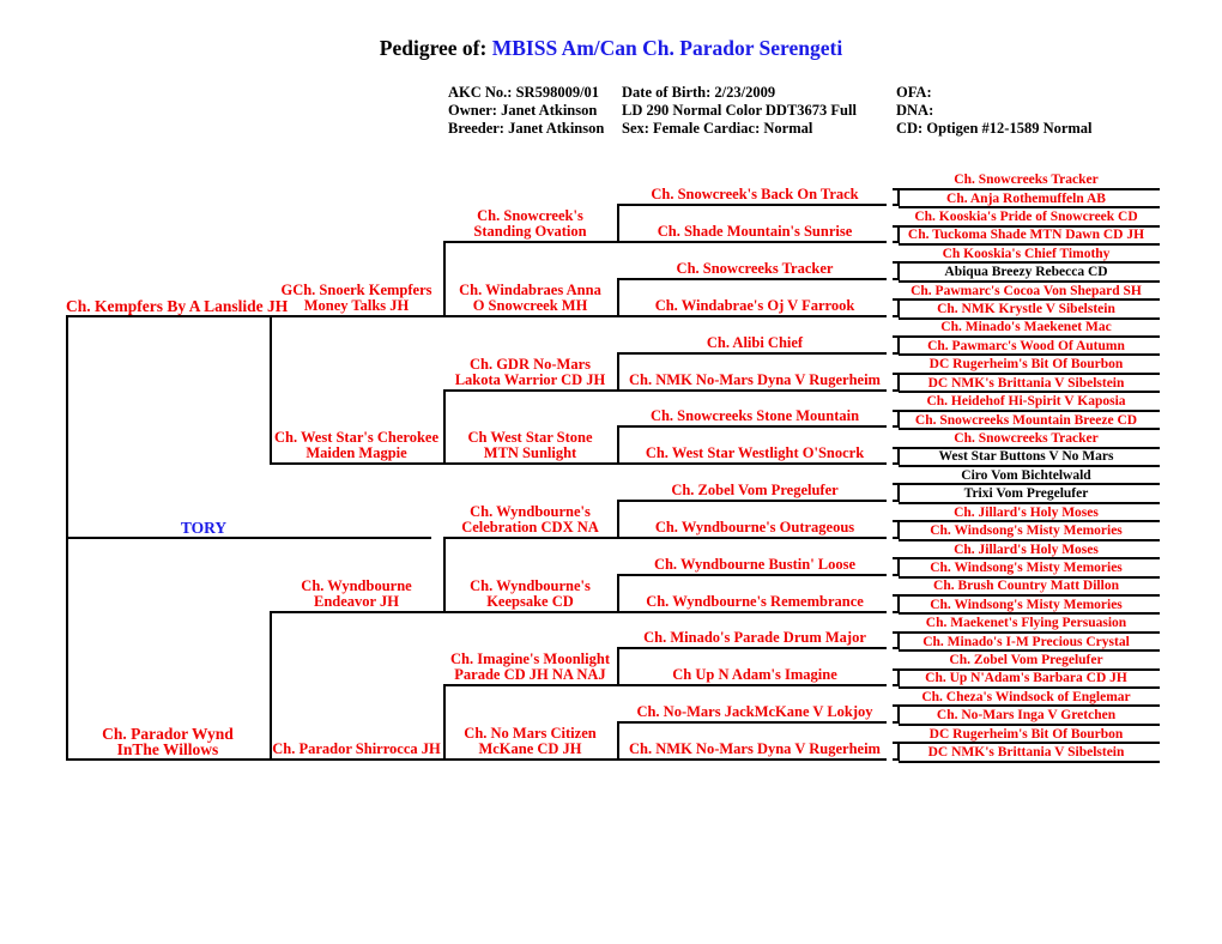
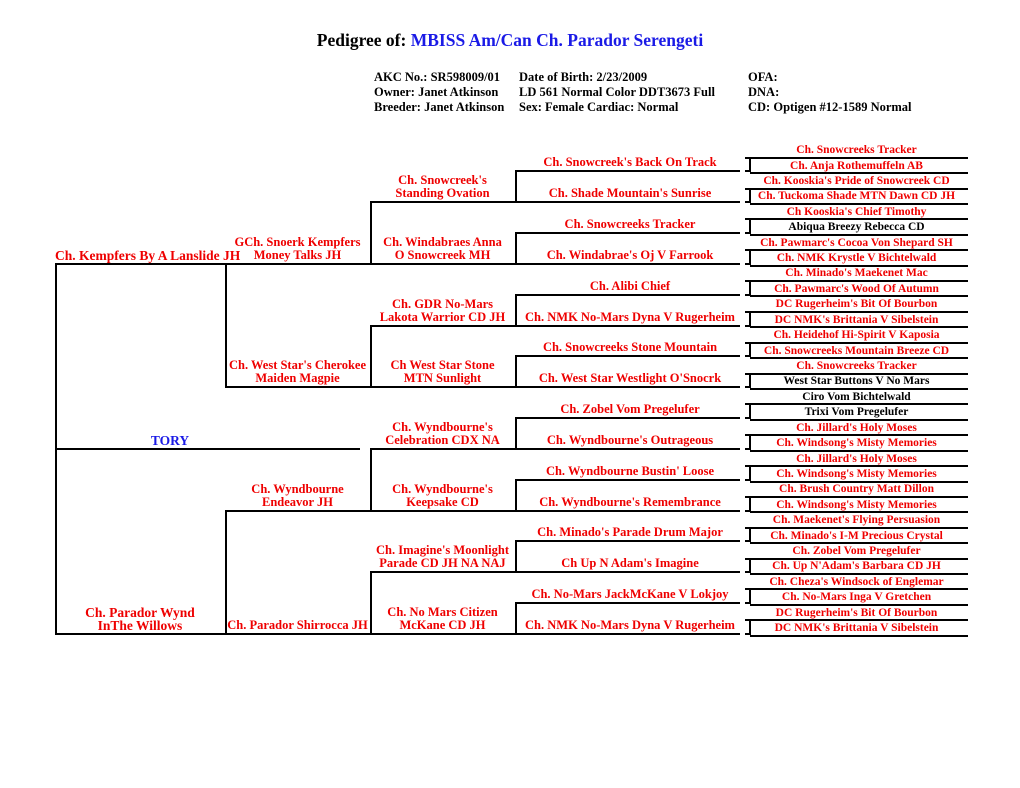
  Pedigree of: MBISS Am/Can Ch. Parador Serengeti
  AKC No.: SR598009/01
  Owner: Janet Atkinson
  Breeder: Janet Atkinson
  Date of Birth: 2/23/2009
- LD 290 Normal Color DDT3673 Full
+ LD 561 Normal Color DDT3673 Full
  Sex: Female Cardiac: Normal
  OFA:
  DNA:
  CD: Optigen #12-1589 Normal
  Ch. Snowcreeks Tracker
  Ch. Anja Rothemuffeln AB
  Ch. Kooskia's Pride of Snowcreek CD
  Ch. Tuckoma Shade MTN Dawn CD JH
  Ch Kooskia's Chief Timothy
  Abiqua Breezy Rebecca CD
  Ch. Pawmarc's Cocoa Von Shepard SH
- Ch. NMK Krystle V Sibelstein
+ Ch. NMK Krystle V Bichtelwald
  Ch. Minado's Maekenet Mac
  Ch. Pawmarc's Wood Of Autumn
  DC Rugerheim's Bit Of Bourbon
  DC NMK's Brittania V Sibelstein
  Ch. Heidehof Hi-Spirit V Kaposia
  Ch. Snowcreeks Mountain Breeze CD
  Ch. Snowcreeks Tracker
  West Star Buttons V No Mars
  Ciro Vom Bichtelwald
  Trixi Vom Pregelufer
  Ch. Jillard's Holy Moses
  Ch. Windsong's Misty Memories
  Ch. Jillard's Holy Moses
  Ch. Windsong's Misty Memories
  Ch. Brush Country Matt Dillon
  Ch. Windsong's Misty Memories
  Ch. Maekenet's Flying Persuasion
  Ch. Minado's I-M Precious Crystal
  Ch. Zobel Vom Pregelufer
  Ch. Up N'Adam's Barbara CD JH
  Ch. Cheza's Windsock of Englemar
  Ch. No-Mars Inga V Gretchen
  DC Rugerheim's Bit Of Bourbon
  DC NMK's Brittania V Sibelstein
  Ch. Snowcreek's Back On Track
  Ch. Shade Mountain's Sunrise
  Ch. Snowcreeks Tracker
  Ch. Windabrae's Oj V Farrook
  Ch. Alibi Chief
  Ch. NMK No-Mars Dyna V Rugerheim
  Ch. Snowcreeks Stone Mountain
  Ch. West Star Westlight O'Snocrk
  Ch. Zobel Vom Pregelufer
  Ch. Wyndbourne's Outrageous
  Ch. Wyndbourne Bustin' Loose
  Ch. Wyndbourne's Remembrance
  Ch. Minado's Parade Drum Major
  Ch Up N Adam's Imagine
  Ch. No-Mars JackMcKane V Lokjoy
  Ch. NMK No-Mars Dyna V Rugerheim
  Ch. Snowcreek's
  Standing Ovation
  Ch. Windabraes Anna
  O Snowcreek MH
  Ch. GDR No-Mars
  Lakota Warrior CD JH
  Ch West Star Stone
  MTN Sunlight
  Ch. Wyndbourne's
  Celebration CDX NA
  Ch. Wyndbourne's
  Keepsake CD
  Ch. Imagine's Moonlight
  Parade CD JH NA NAJ
  Ch. No Mars Citizen
  McKane CD JH
  GCh. Snoerk Kempfers
  Money Talks JH
  Ch. West Star's Cherokee
  Maiden Magpie
  Ch. Wyndbourne
  Endeavor JH
  Ch. Parador Shirrocca JH
  Ch. Kempfers By A Lanslide JH
  Ch. Parador Wynd
  InThe Willows
  TORY
